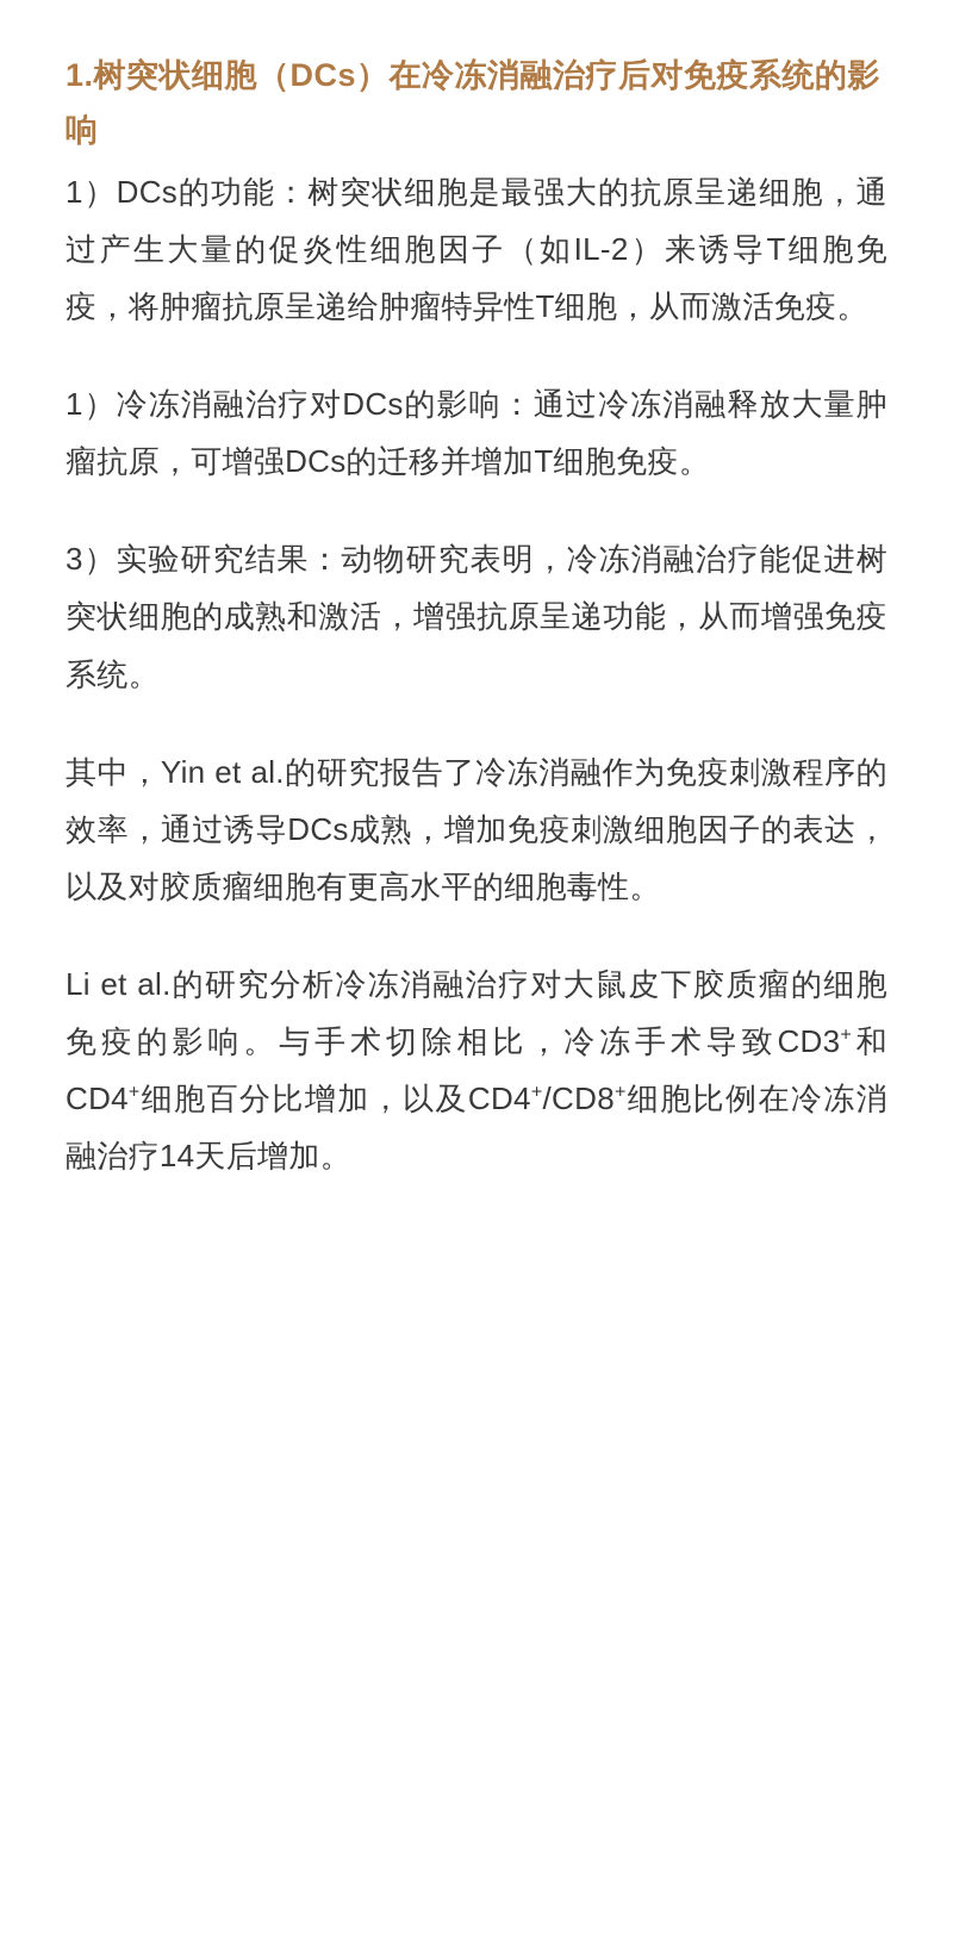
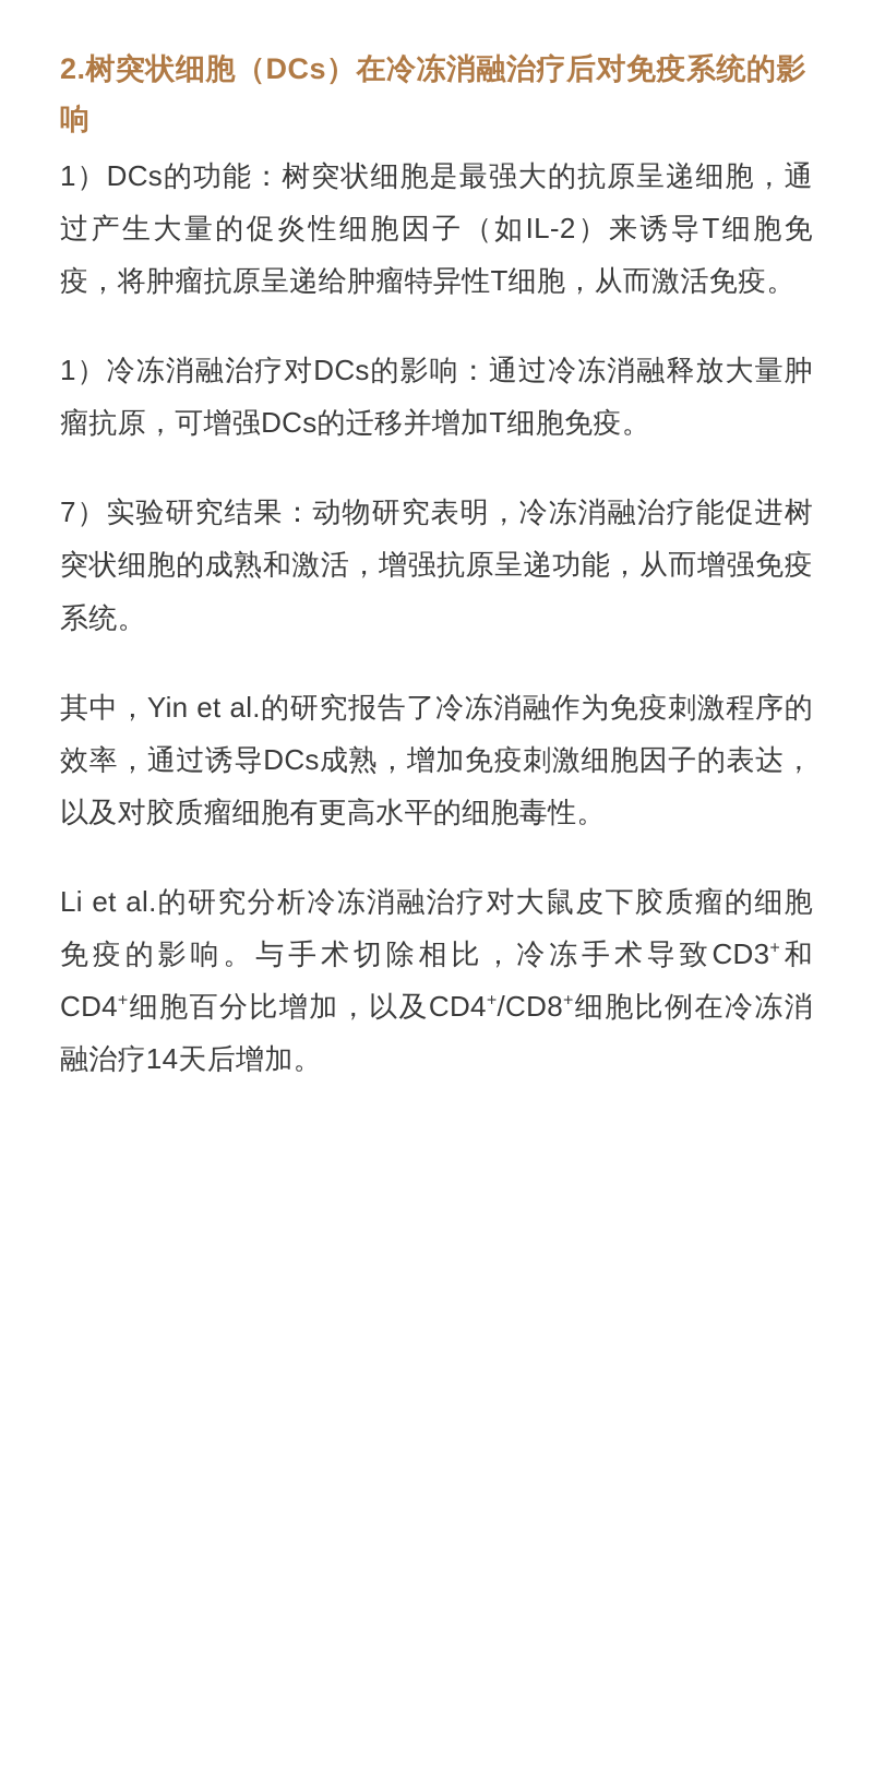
- 1.树突状细胞（DCs）在冷冻消融治疗后对免疫系统的影响
+ 2.树突状细胞（DCs）在冷冻消融治疗后对免疫系统的影响
  1）DCs的功能：树突状细胞是最强大的抗原呈递细胞，通过产生大量的促炎性细胞因子（如IL-2）来诱导T细胞免疫，将肿瘤抗原呈递给肿瘤特异性T细胞，从而激活免疫。
  1）冷冻消融治疗对DCs的影响：通过冷冻消融释放大量肿瘤抗原，可增强DCs的迁移并增加T细胞免疫。
- 3）实验研究结果：动物研究表明，冷冻消融治疗能促进树突状细胞的成熟和激活，增强抗原呈递功能，从而增强免疫系统。
+ 7）实验研究结果：动物研究表明，冷冻消融治疗能促进树突状细胞的成熟和激活，增强抗原呈递功能，从而增强免疫系统。
  其中，Yin et al.的研究报告了冷冻消融作为免疫刺激程序的效率，通过诱导DCs成熟，增加免疫刺激细胞因子的表达，以及对胶质瘤细胞有更高水平的细胞毒性。
  Li et al.的研究分析冷冻消融治疗对大鼠皮下胶质瘤的细胞免疫的影响。与手术切除相比，冷冻手术导致CD3+和CD4+细胞百分比增加，以及CD4+/CD8+细胞比例在冷冻消融治疗14天后增加。
